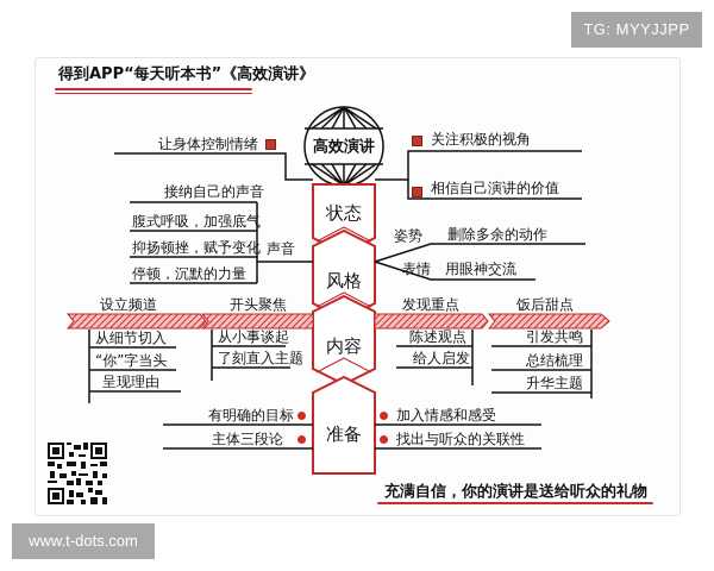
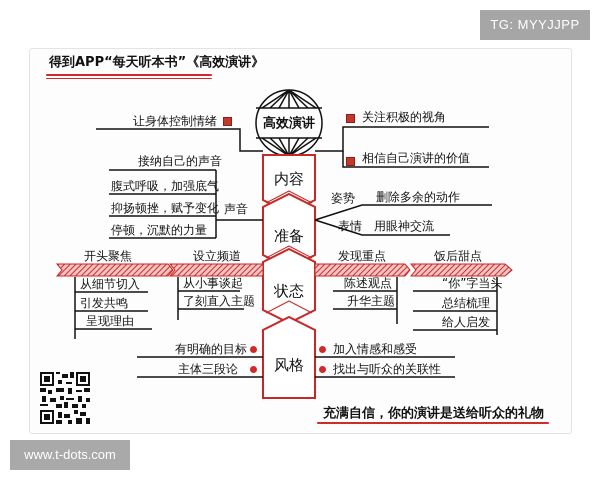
  TG: MYYJJPP
  得到APP“每天听本书”《高效演讲》
  高效演讲
- 状态
+ 内容
- 风格
+ 准备
- 内容
+ 状态
- 准备
+ 风格
  让身体控制情绪
  关注积极的视角
  相信自己演讲的价值
  接纳自己的声音
  腹式呼吸，加强底气
  抑扬顿挫，赋予变化
  停顿，沉默的力量
  声音
  姿势
  删除多余的动作
  表情
  用眼神交流
- 设立频道
+ 开头聚焦
  从细节切入
- “你”字当头
+ 引发共鸣
  呈现理由
- 开头聚焦
+ 设立频道
  从小事谈起
  了刻直入主题
  发现重点
  陈述观点
- 给人启发
+ 升华主题
  饭后甜点
- 引发共鸣
+ “你”字当头
  总结梳理
- 升华主题
+ 给人启发
  有明确的目标
  主体三段论
  加入情感和感受
  找出与听众的关联性
  充满自信，你的演讲是送给听众的礼物
  www.t-dots.com
